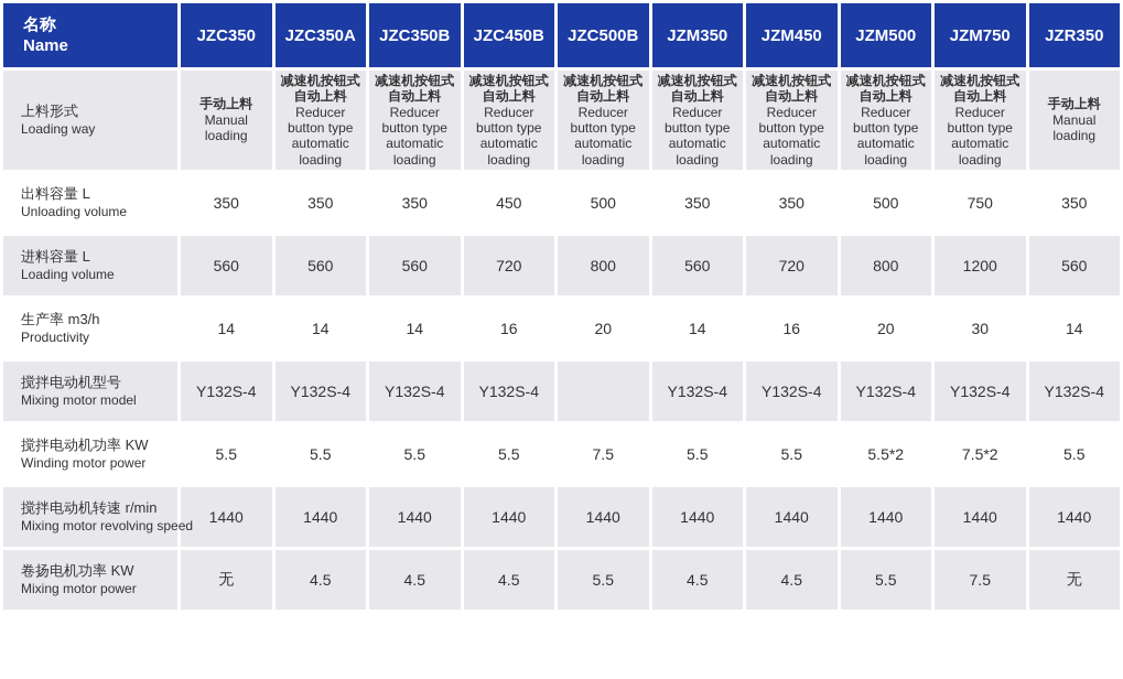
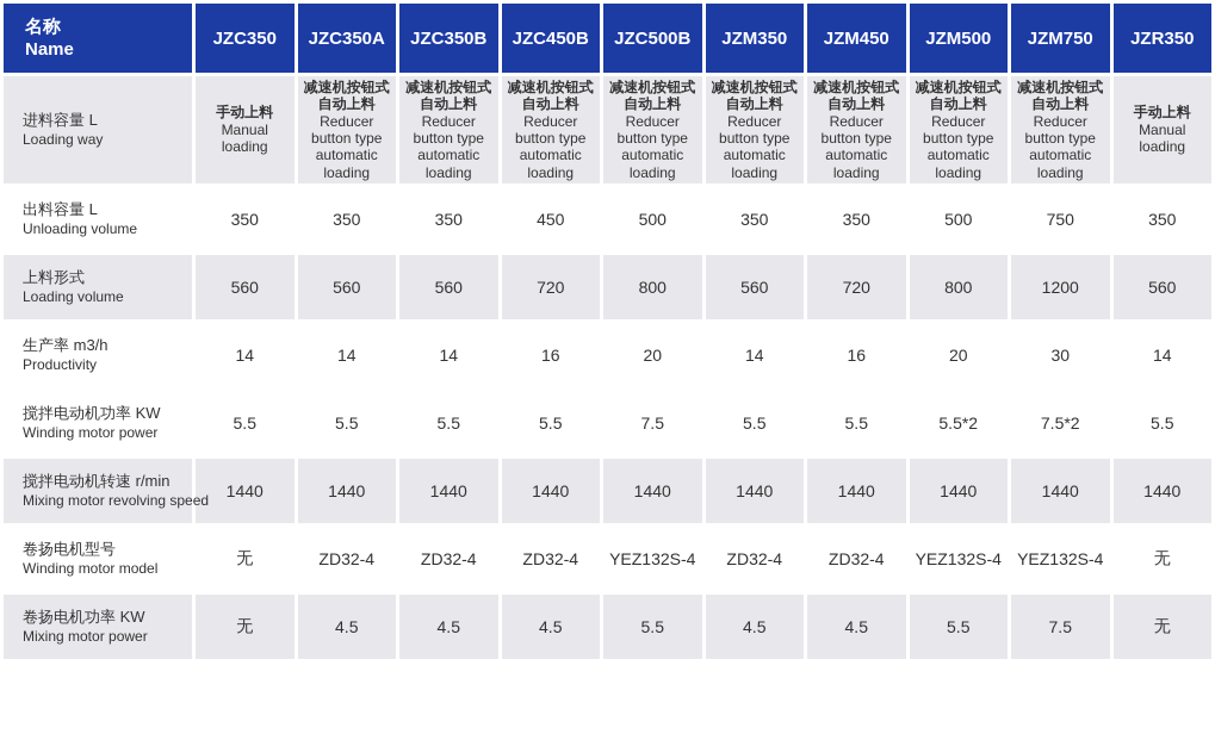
  名称 Name	JZC350	JZC350A	JZC350B	JZC450B	JZC500B	JZM350	JZM450	JZM500	JZM750	JZR350
- 上料形式 Loading way	手动上料Manual loading	减速机按钮式自动上料Reducer button type automatic loading	减速机按钮式自动上料Reducer button type automatic loading	减速机按钮式自动上料Reducer button type automatic loading	减速机按钮式自动上料Reducer button type automatic loading	减速机按钮式自动上料Reducer button type automatic loading	减速机按钮式自动上料Reducer button type automatic loading	减速机按钮式自动上料Reducer button type automatic loading	减速机按钮式自动上料Reducer button type automatic loading	手动上料Manual loading
+ 进料容量 L Loading way	手动上料Manual loading	减速机按钮式自动上料Reducer button type automatic loading	减速机按钮式自动上料Reducer button type automatic loading	减速机按钮式自动上料Reducer button type automatic loading	减速机按钮式自动上料Reducer button type automatic loading	减速机按钮式自动上料Reducer button type automatic loading	减速机按钮式自动上料Reducer button type automatic loading	减速机按钮式自动上料Reducer button type automatic loading	减速机按钮式自动上料Reducer button type automatic loading	手动上料Manual loading
  出料容量 L Unloading volume	350	350	350	450	500	350	350	500	750	350
- 进料容量 L Loading volume	560	560	560	720	800	560	720	800	1200	560
+ 上料形式 Loading volume	560	560	560	720	800	560	720	800	1200	560
  生产率 m3/h Productivity	14	14	14	16	20	14	16	20	30	14
- 搅拌电动机型号 Mixing motor model	Y132S-4	Y132S-4	Y132S-4	Y132S-4		Y132S-4	Y132S-4	Y132S-4	Y132S-4	Y132S-4
  搅拌电动机功率 KW Winding motor power	5.5	5.5	5.5	5.5	7.5	5.5	5.5	5.5*2	7.5*2	5.5
  搅拌电动机转速 r/min Mixing motor revolving speed	1440	1440	1440	1440	1440	1440	1440	1440	1440	1440
+ 卷扬电机型号 Winding motor model	无	ZD32-4	ZD32-4	ZD32-4	YEZ132S-4	ZD32-4	ZD32-4	YEZ132S-4	YEZ132S-4	无
  卷扬电机功率 KW Mixing motor power	无	4.5	4.5	4.5	5.5	4.5	4.5	5.5	7.5	无
